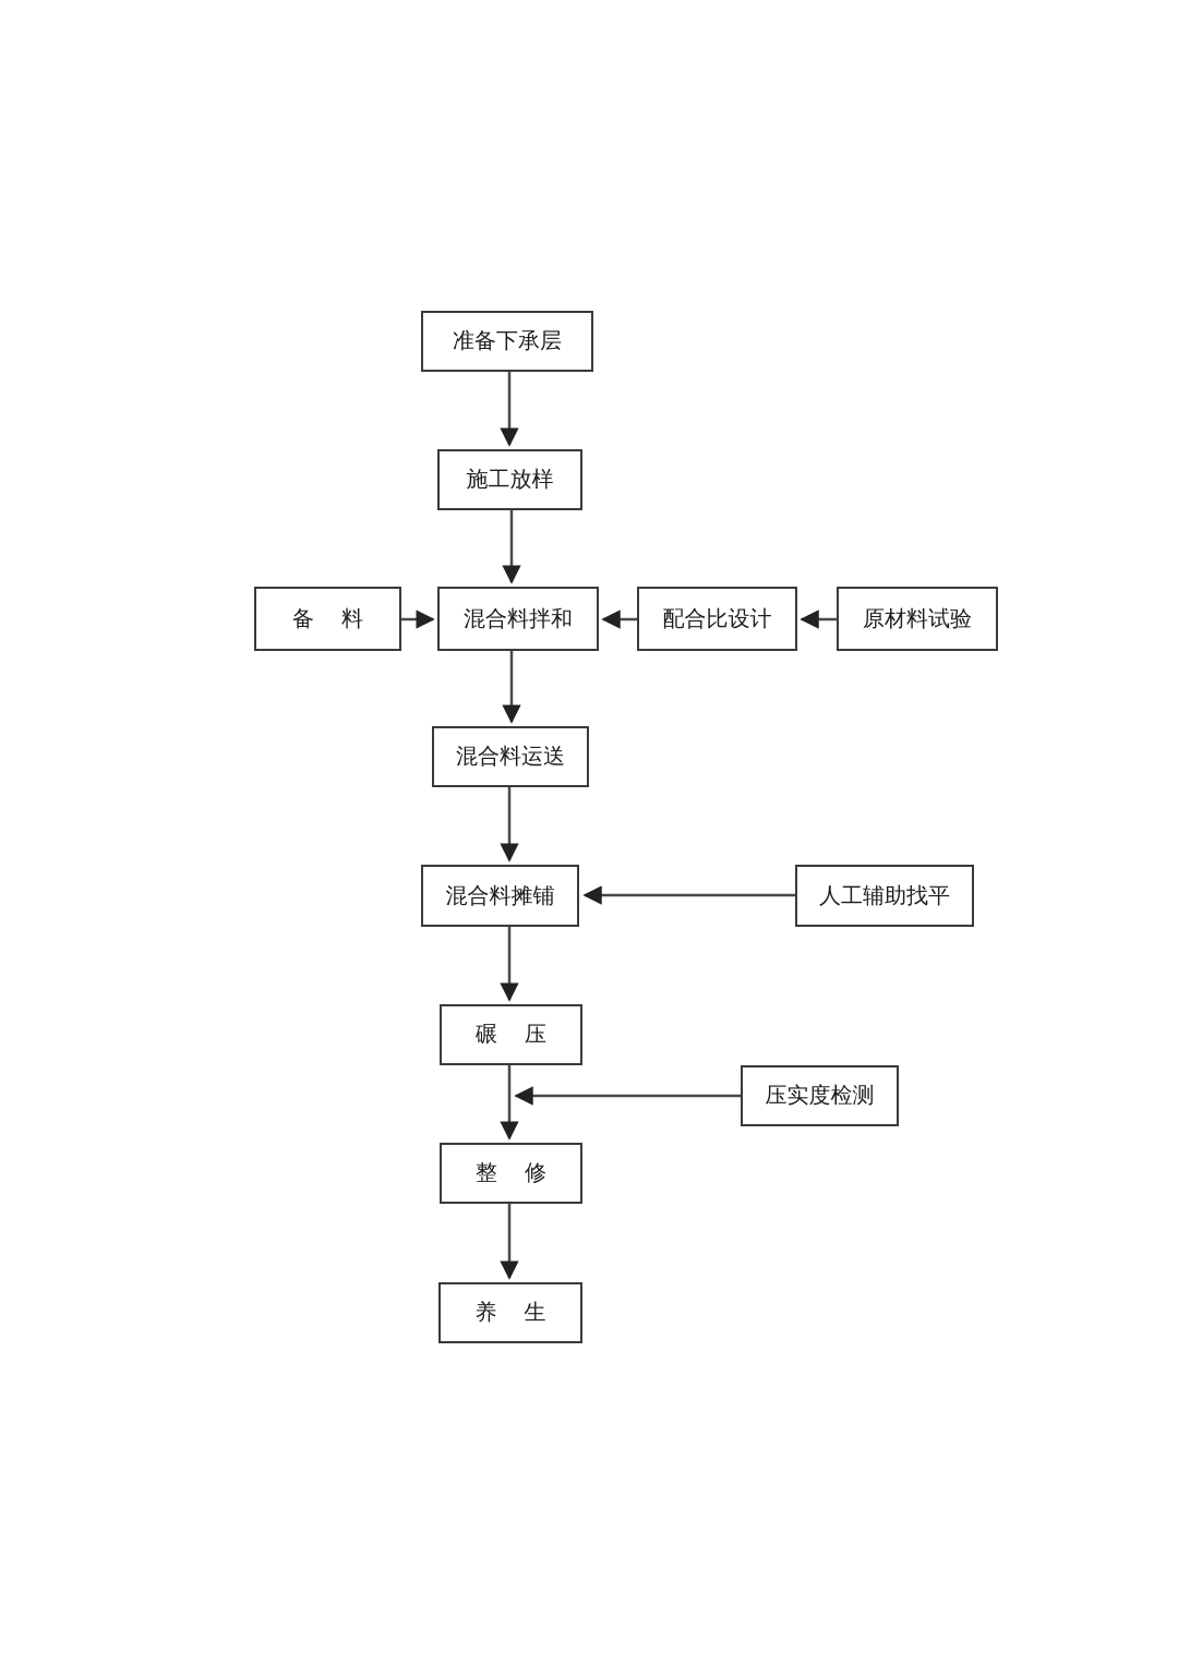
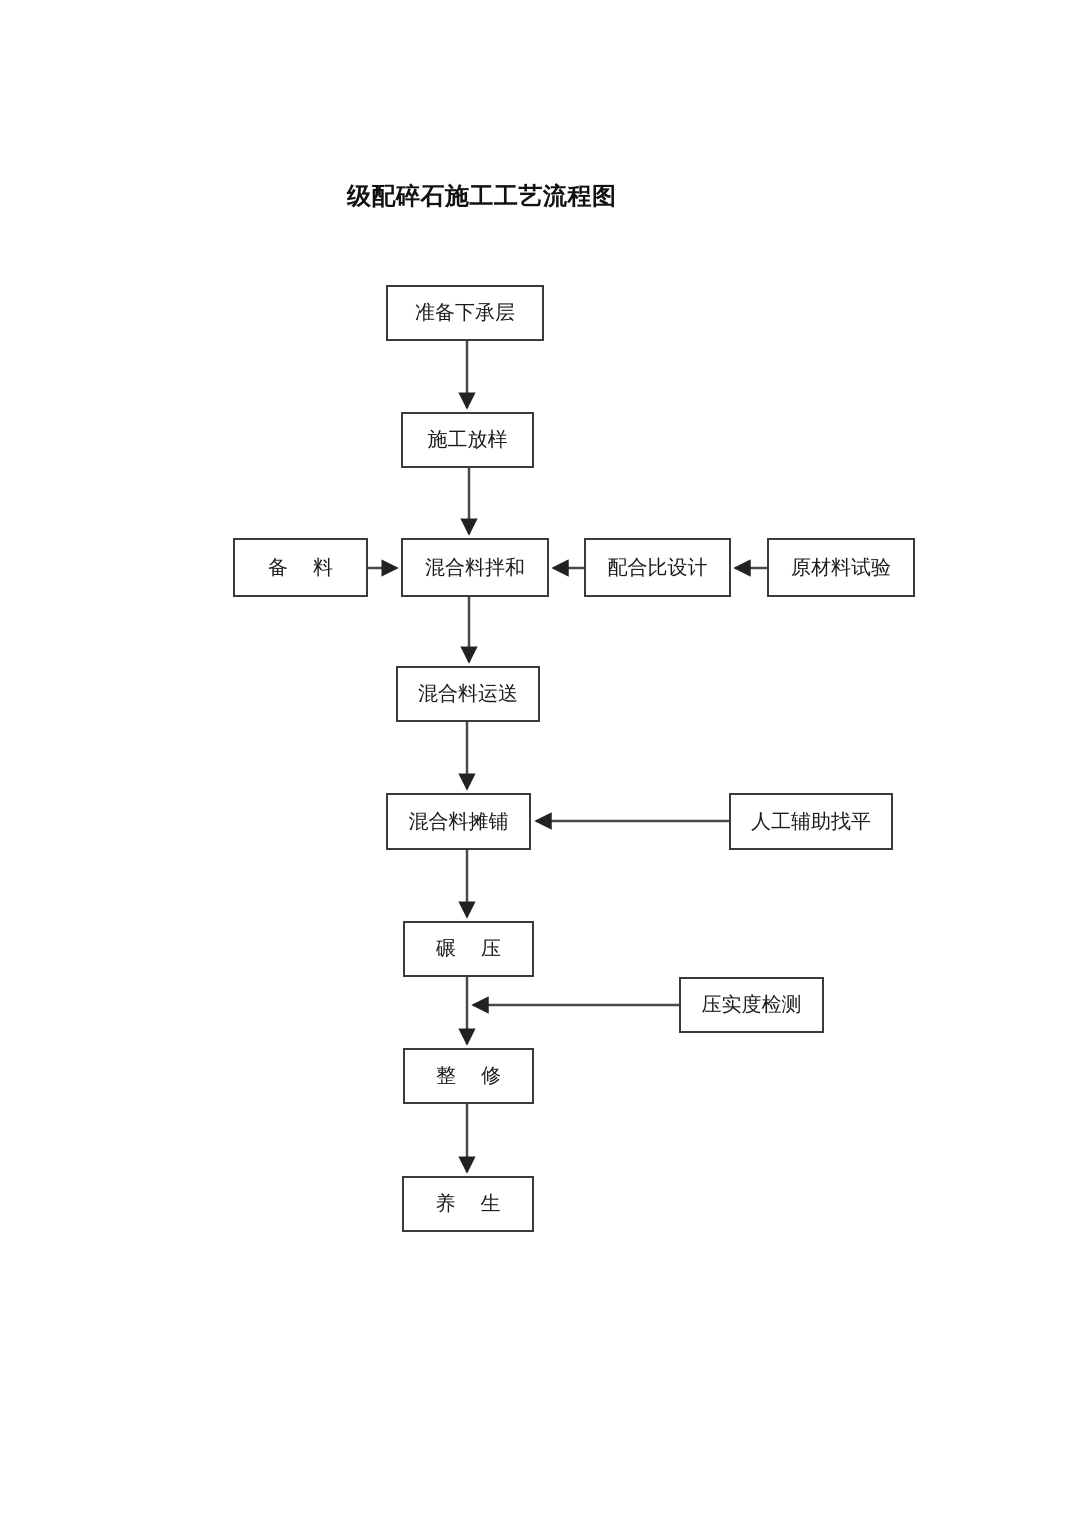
+ 级配碎石施工工艺流程图
  准备下承层
  施工放样
  备 料
  混合料拌和
  配合比设计
  原材料试验
  混合料运送
  混合料摊铺
  人工辅助找平
  碾 压
  压实度检测
  整 修
  养 生
